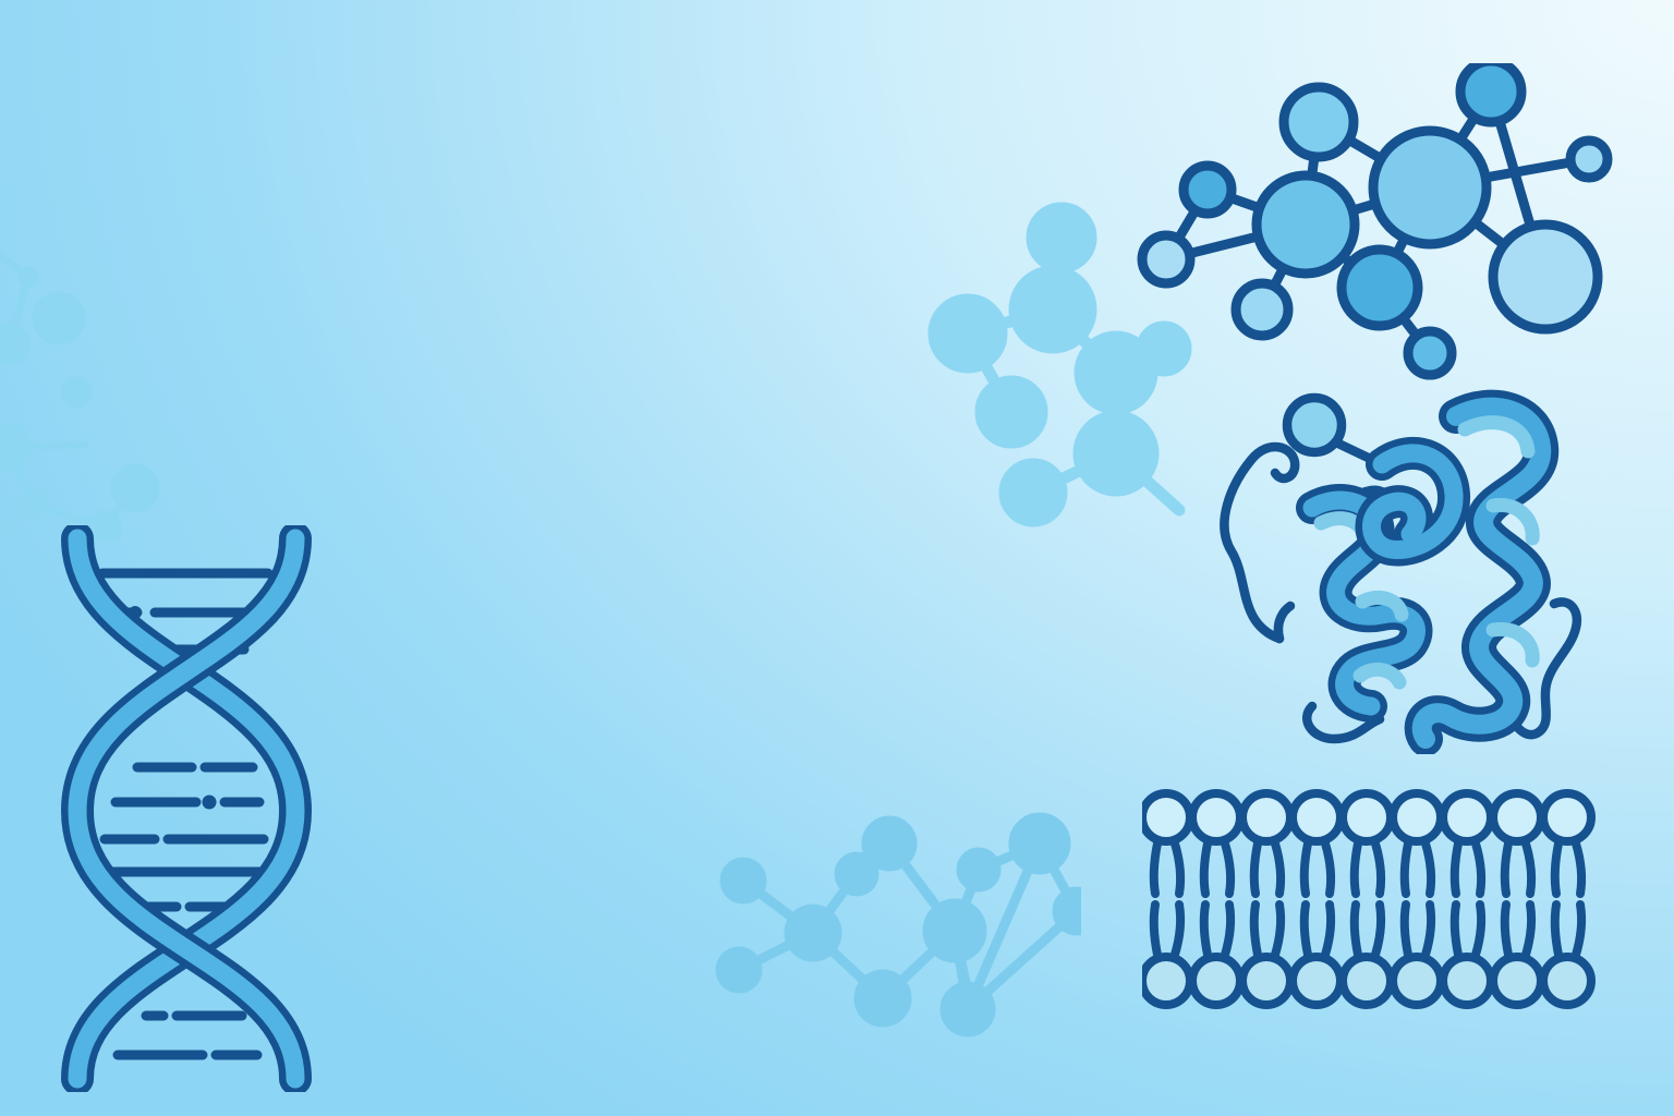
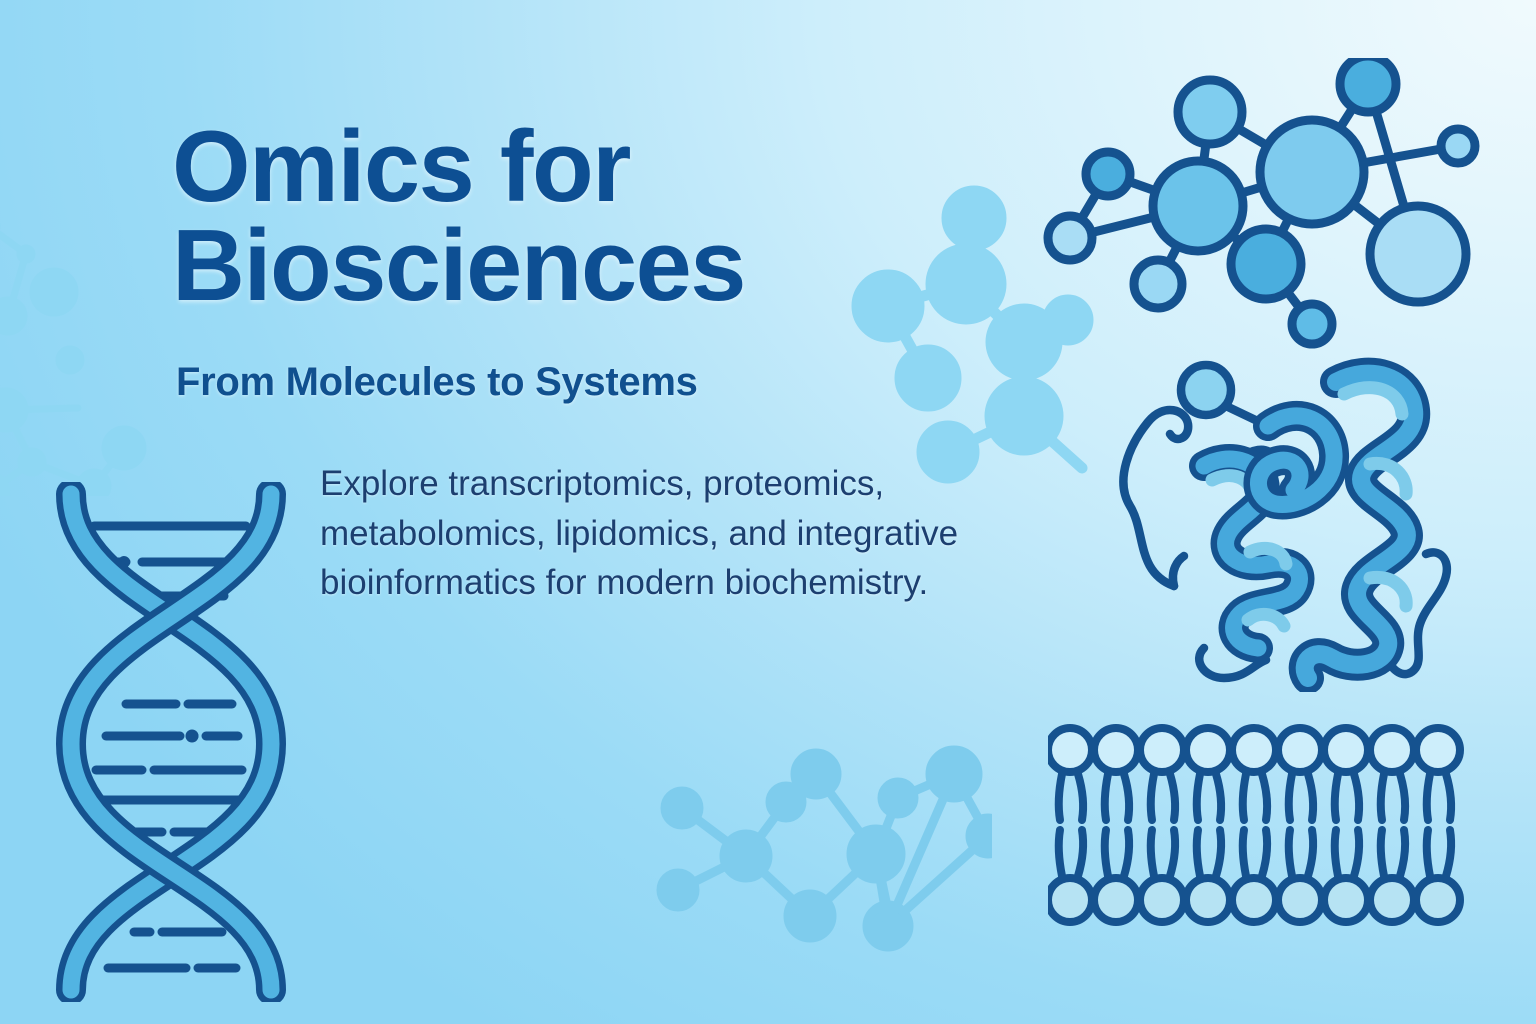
+ Omics for
+ Biosciences
+ From Molecules to Systems
+ Explore transcriptomics, proteomics, metabolomics, lipidomics, and integrative bioinformatics for modern biochemistry.
